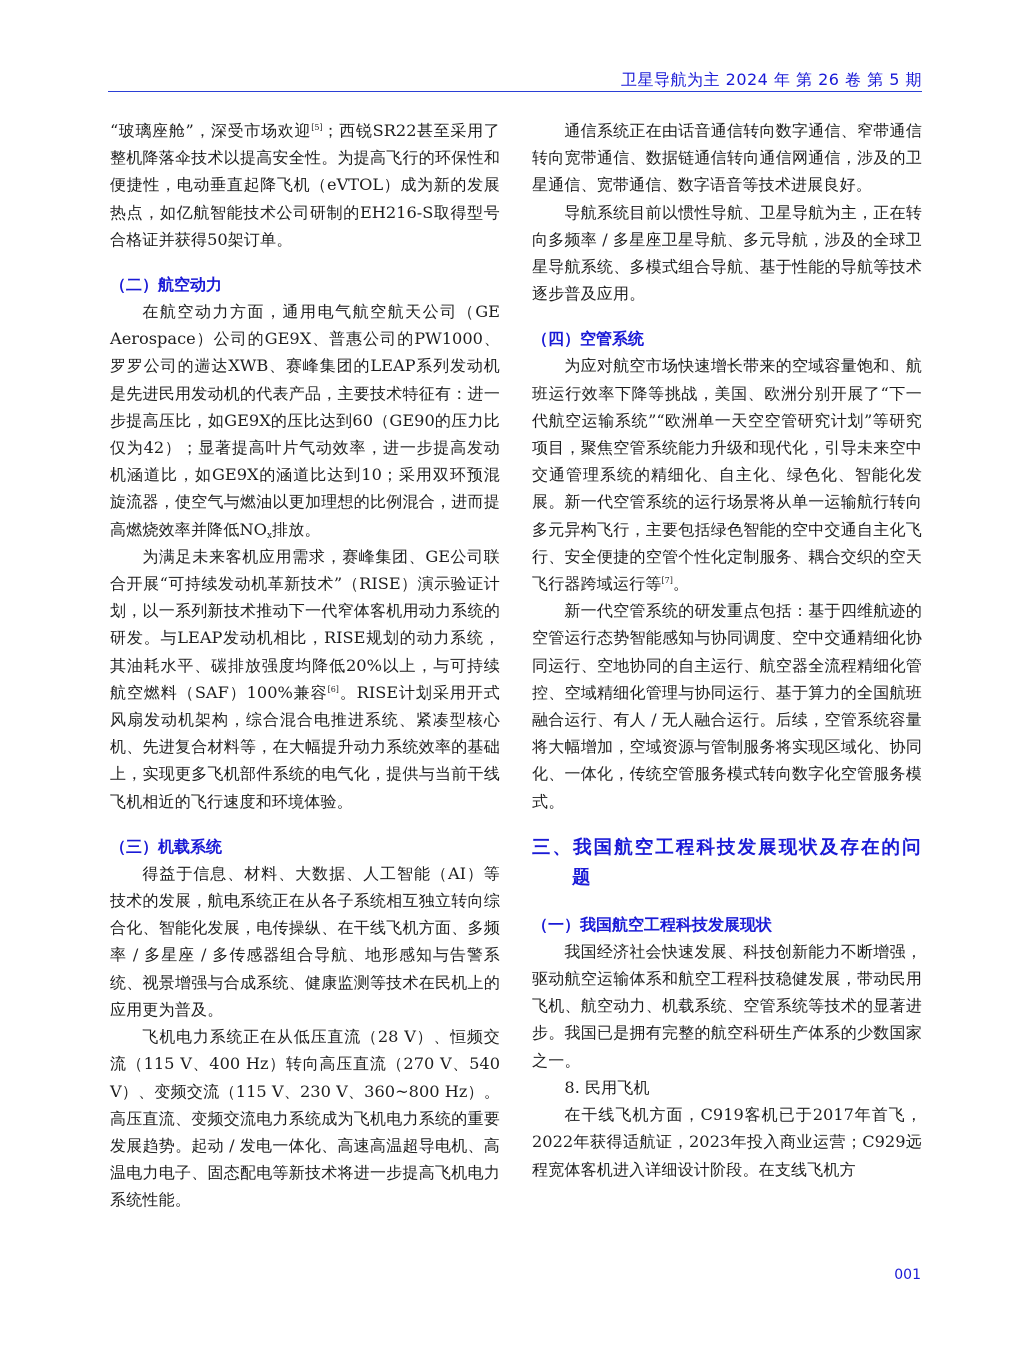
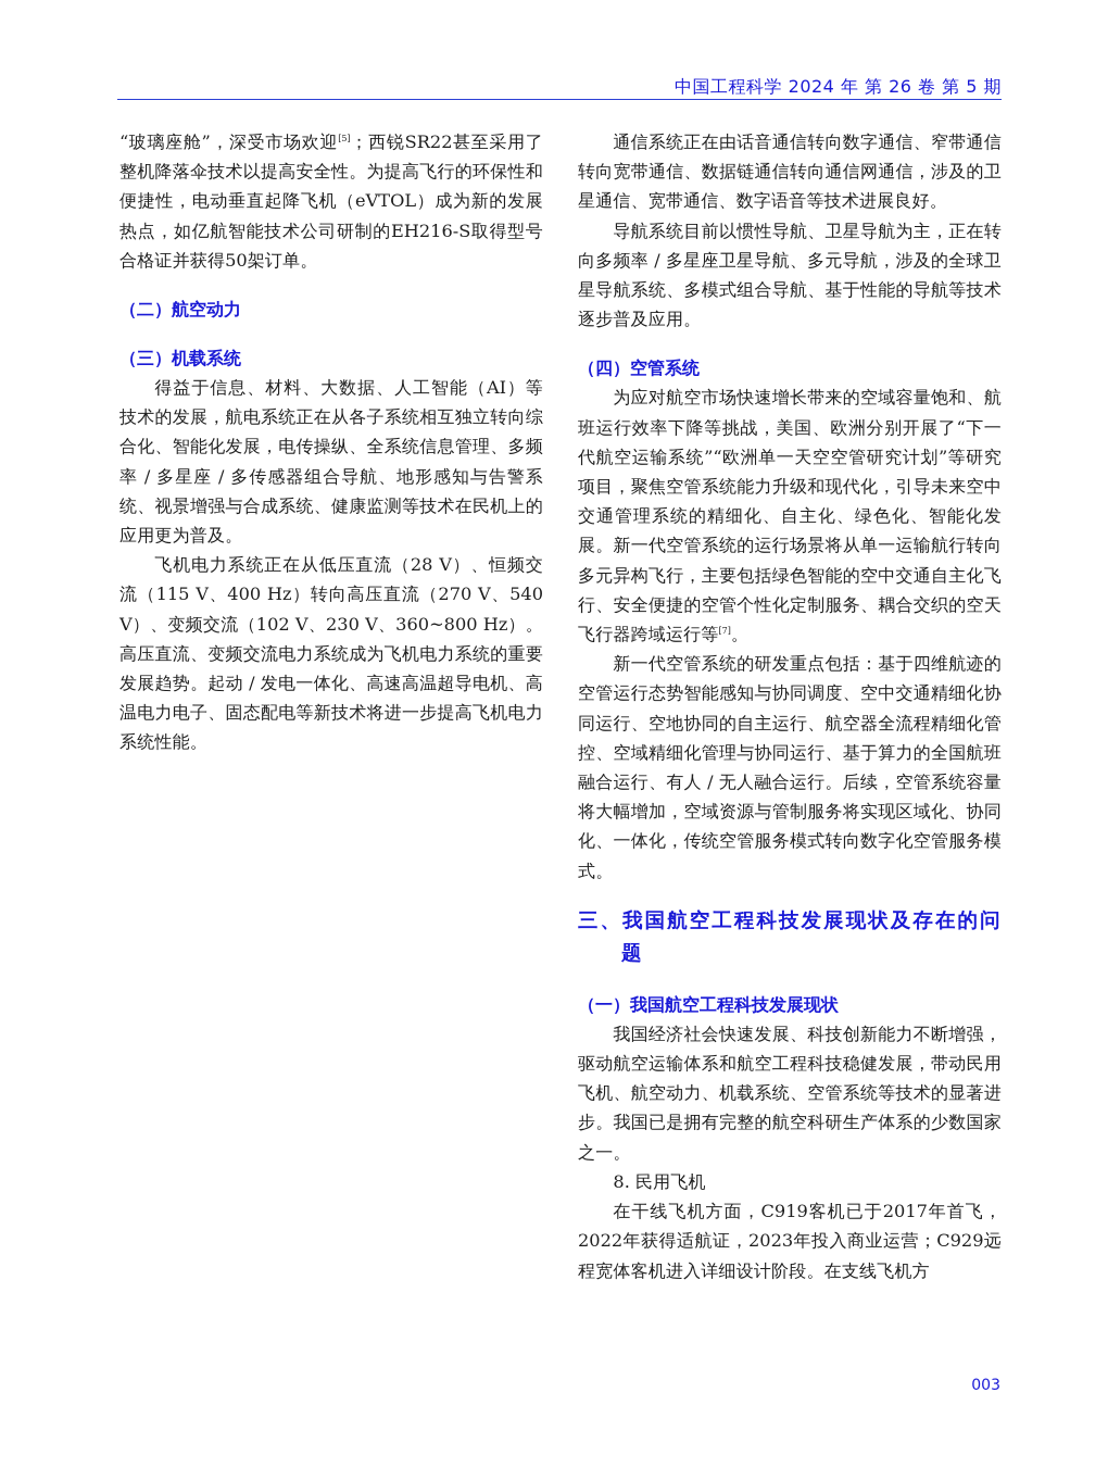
- 卫星导航为主 2024 年 第 26 卷 第 5 期
+ 中国工程科学 2024 年 第 26 卷 第 5 期
  “玻璃座舱”，深受市场欢迎[5]；西锐SR22甚至采用了整机降落伞技术以提高安全性。为提高飞行的环保性和便捷性，电动垂直起降飞机（eVTOL）成为新的发展热点，如亿航智能技术公司研制的EH216-S取得型号合格证并获得50架订单。
  （二）航空动力
- 在航空动力方面，通用电气航空航天公司（GE Aerospace）公司的GE9X、普惠公司的PW1000、罗罗公司的遄达XWB、赛峰集团的LEAP系列发动机是先进民用发动机的代表产品，主要技术特征有：进一步提高压比，如GE9X的压比达到60（GE90的压力比仅为42）；显著提高叶片气动效率，进一步提高发动机涵道比，如GE9X的涵道比达到10；采用双环预混旋流器，使空气与燃油以更加理想的比例混合，进而提高燃烧效率并降低NOx排放。
- 为满足未来客机应用需求，赛峰集团、GE公司联合开展“可持续发动机革新技术”（RISE）演示验证计划，以一系列新技术推动下一代窄体客机用动力系统的研发。与LEAP发动机相比，RISE规划的动力系统，其油耗水平、碳排放强度均降低20%以上，与可持续航空燃料（SAF）100%兼容[6]。RISE计划采用开式风扇发动机架构，综合混合电推进系统、紧凑型核心机、先进复合材料等，在大幅提升动力系统效率的基础上，实现更多飞机部件系统的电气化，提供与当前干线飞机相近的飞行速度和环境体验。
  （三）机载系统
- 得益于信息、材料、大数据、人工智能（AI）等技术的发展，航电系统正在从各子系统相互独立转向综合化、智能化发展，电传操纵、在干线飞机方面、多频率 / 多星座 / 多传感器组合导航、地形感知与告警系统、视景增强与合成系统、健康监测等技术在民机上的应用更为普及。
+ 得益于信息、材料、大数据、人工智能（AI）等技术的发展，航电系统正在从各子系统相互独立转向综合化、智能化发展，电传操纵、全系统信息管理、多频率 / 多星座 / 多传感器组合导航、地形感知与告警系统、视景增强与合成系统、健康监测等技术在民机上的应用更为普及。
- 飞机电力系统正在从低压直流（28 V）、恒频交流（115 V、400 Hz）转向高压直流（270 V、540 V）、变频交流（115 V、230 V、360~800 Hz）。高压直流、变频交流电力系统成为飞机电力系统的重要发展趋势。起动 / 发电一体化、高速高温超导电机、高温电力电子、固态配电等新技术将进一步提高飞机电力系统性能。
+ 飞机电力系统正在从低压直流（28 V）、恒频交流（115 V、400 Hz）转向高压直流（270 V、540 V）、变频交流（102 V、230 V、360~800 Hz）。高压直流、变频交流电力系统成为飞机电力系统的重要发展趋势。起动 / 发电一体化、高速高温超导电机、高温电力电子、固态配电等新技术将进一步提高飞机电力系统性能。
  通信系统正在由话音通信转向数字通信、窄带通信转向宽带通信、数据链通信转向通信网通信，涉及的卫星通信、宽带通信、数字语音等技术进展良好。
  导航系统目前以惯性导航、卫星导航为主，正在转向多频率 / 多星座卫星导航、多元导航，涉及的全球卫星导航系统、多模式组合导航、基于性能的导航等技术逐步普及应用。
  （四）空管系统
  为应对航空市场快速增长带来的空域容量饱和、航班运行效率下降等挑战，美国、欧洲分别开展了“下一代航空运输系统”“欧洲单一天空空管研究计划”等研究项目，聚焦空管系统能力升级和现代化，引导未来空中交通管理系统的精细化、自主化、绿色化、智能化发展。新一代空管系统的运行场景将从单一运输航行转向多元异构飞行，主要包括绿色智能的空中交通自主化飞行、安全便捷的空管个性化定制服务、耦合交织的空天飞行器跨域运行等[7]。
  新一代空管系统的研发重点包括：基于四维航迹的空管运行态势智能感知与协同调度、空中交通精细化协同运行、空地协同的自主运行、航空器全流程精细化管控、空域精细化管理与协同运行、基于算力的全国航班融合运行、有人 / 无人融合运行。后续，空管系统容量将大幅增加，空域资源与管制服务将实现区域化、协同化、一体化，传统空管服务模式转向数字化空管服务模式。
  三、我国航空工程科技发展现状及存在的问题
  （一）我国航空工程科技发展现状
  我国经济社会快速发展、科技创新能力不断增强，驱动航空运输体系和航空工程科技稳健发展，带动民用飞机、航空动力、机载系统、空管系统等技术的显著进步。我国已是拥有完整的航空科研生产体系的少数国家之一。
  8. 民用飞机
  在干线飞机方面，C919客机已于2017年首飞，2022年获得适航证，2023年投入商业运营；C929远程宽体客机进入详细设计阶段。在支线飞机方
- 001
+ 003
